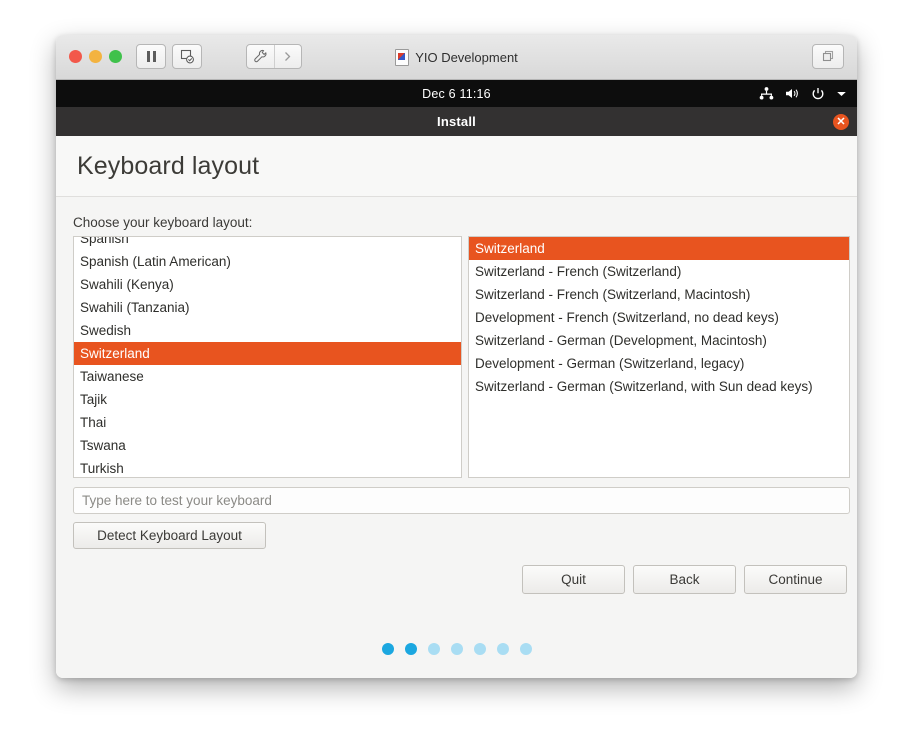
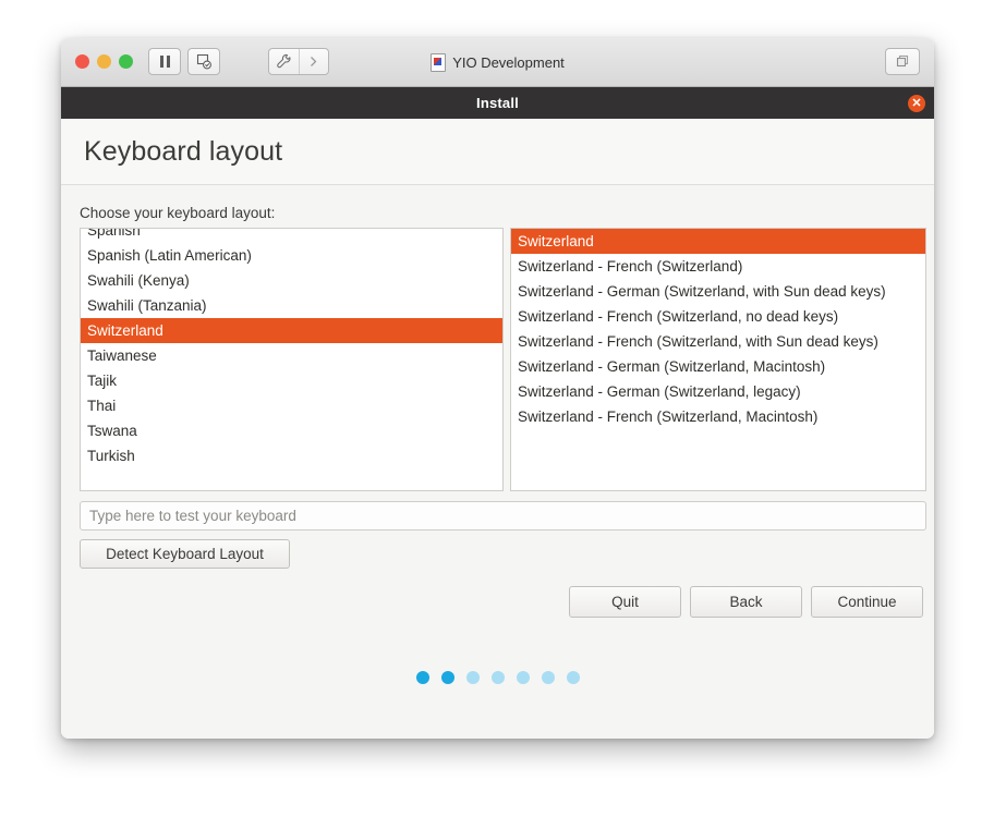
  YIO Development
- Dec 6 11:16
  Install
  ✕
  Keyboard layout
  Choose your keyboard layout:
  Spanish
  Spanish (Latin American)
  Swahili (Kenya)
  Swahili (Tanzania)
- Swedish
  Switzerland
  Taiwanese
  Tajik
  Thai
  Tswana
  Turkish
  Switzerland
  Switzerland - French (Switzerland)
- Switzerland - French (Switzerland, Macintosh)
+ Switzerland - German (Switzerland, with Sun dead keys)
- Development - French (Switzerland, no dead keys)
+ Switzerland - French (Switzerland, no dead keys)
+ Switzerland - French (Switzerland, with Sun dead keys)
- Switzerland - German (Development, Macintosh)
+ Switzerland - German (Switzerland, Macintosh)
- Development - German (Switzerland, legacy)
+ Switzerland - German (Switzerland, legacy)
- Switzerland - German (Switzerland, with Sun dead keys)
+ Switzerland - French (Switzerland, Macintosh)
  Type here to test your keyboard
  Detect Keyboard Layout
  Quit
  Back
  Continue
